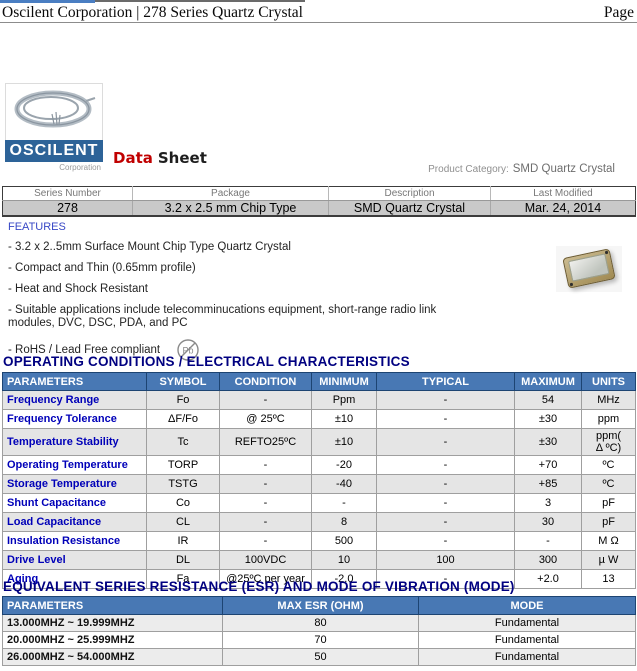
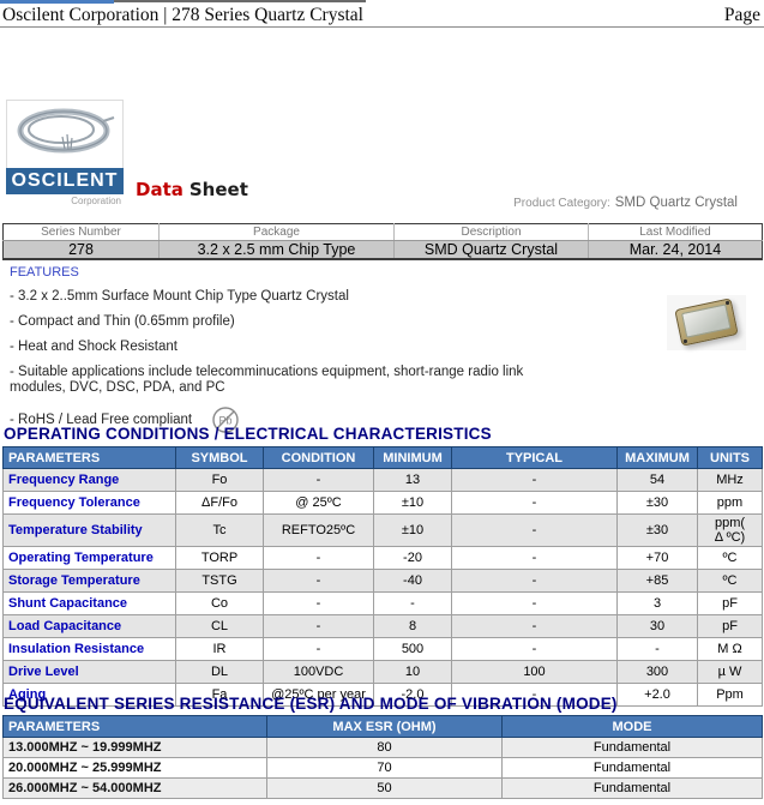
  Oscilent Corporation | 278 Series Quartz Crystal
  Page
  OSCILENT
  Corporation
  Data Sheet
  Product Category: SMD Quartz Crystal
  Series Number	Package	Description	Last Modified
  278	3.2 x 2.5 mm Chip Type	SMD Quartz Crystal	Mar. 24, 2014
  FEATURES
  - 3.2 x 2..5mm Surface Mount Chip Type Quartz Crystal
  - Compact and Thin (0.65mm profile)
  - Heat and Shock Resistant
  - Suitable applications include telecomminucations equipment, short-range radio link modules, DVC, DSC, PDA, and PC
  - RoHS / Lead Free compliant
  Pb
  OPERATING CONDITIONS / ELECTRICAL CHARACTERISTICS
  PARAMETERS	SYMBOL	CONDITION	MINIMUM	TYPICAL	MAXIMUM	UNITS
- Frequency Range	Fo	-	Ppm	-	54	MHz
+ Frequency Range	Fo	-	13	-	54	MHz
  Frequency Tolerance	ΔF/Fo	@ 25ºC	±10	-	±30	ppm
  Temperature Stability	Tc	REFTO25ºC	±10	-	±30	ppm( Δ ºC)
  Operating Temperature	TORP	-	-20	-	+70	ºC
  Storage Temperature	TSTG	-	-40	-	+85	ºC
  Shunt Capacitance	Co	-	-	-	3	pF
  Load Capacitance	CL	-	8	-	30	pF
  Insulation Resistance	IR	-	500	-	-	M Ω
  Drive Level	DL	100VDC	10	100	300	µ W
- Aging	Fa	@25ºC per year	-2.0	-	+2.0	13
+ Aging	Fa	@25ºC per year	-2.0	-	+2.0	Ppm
  EQUIVALENT SERIES RESISTANCE (ESR) AND MODE OF VIBRATION (MODE)
  PARAMETERS	MAX ESR (OHM)	MODE
  13.000MHZ ~ 19.999MHZ	80	Fundamental
  20.000MHZ ~ 25.999MHZ	70	Fundamental
  26.000MHZ ~ 54.000MHZ	50	Fundamental
